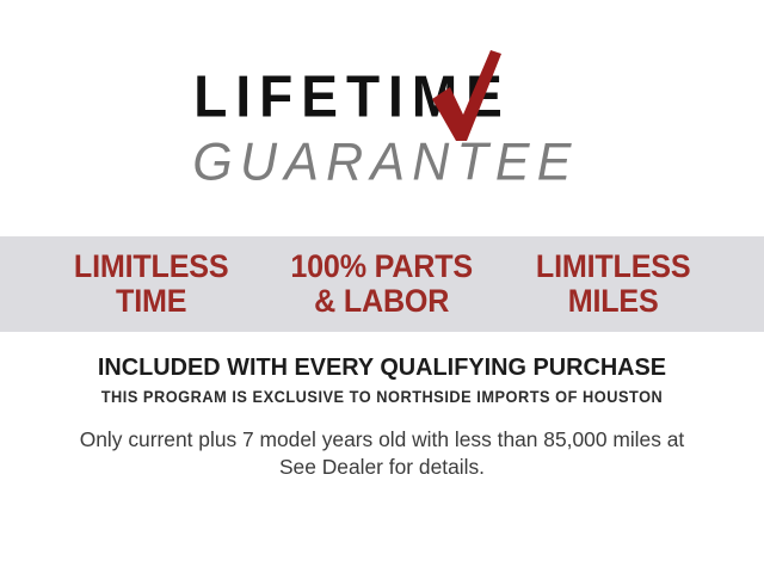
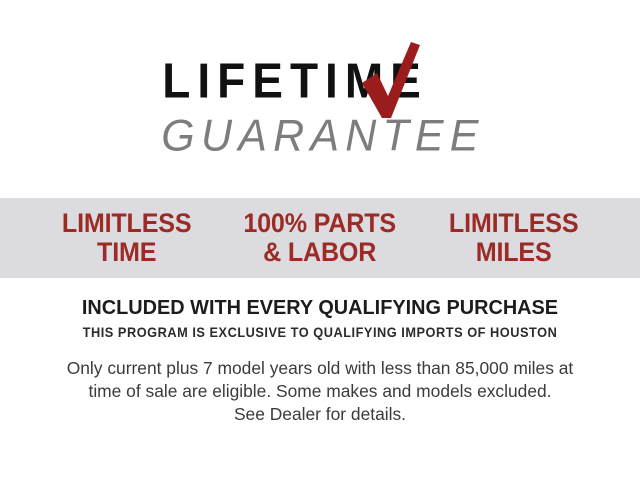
  LIFETIE
  GUARANTEE
  LIMITLESS
  TIME
  100% PARTS
  & LABOR
  LIMITLESS
  MILES
  INCLUDED WITH EVERY QUALIFYING PURCHASE
- THIS PROGRAM IS EXCLUSIVE TO NORTHSIDE IMPORTS OF HOUSTON
+ THIS PROGRAM IS EXCLUSIVE TO QUALIFYING IMPORTS OF HOUSTON
  Only current plus 7 model years old with less than 85,000 miles at
+ time of sale are eligible. Some makes and models excluded.
  See Dealer for details.
